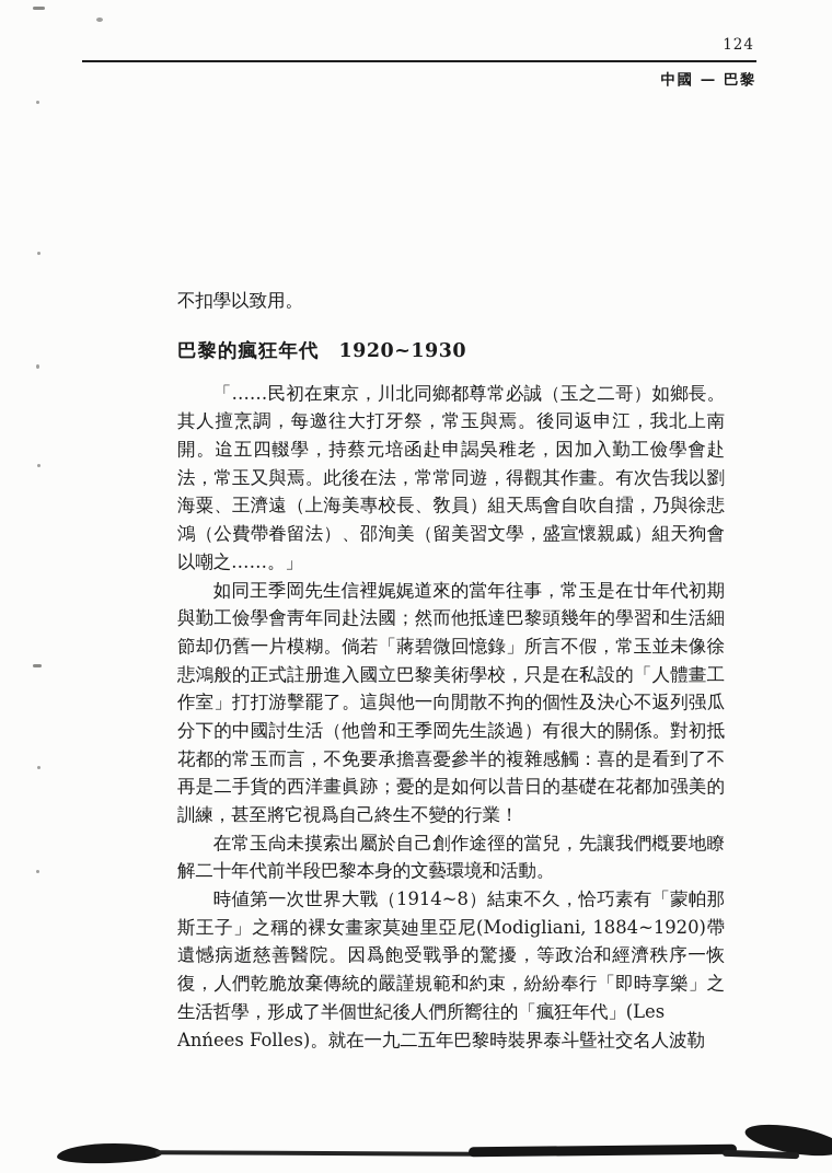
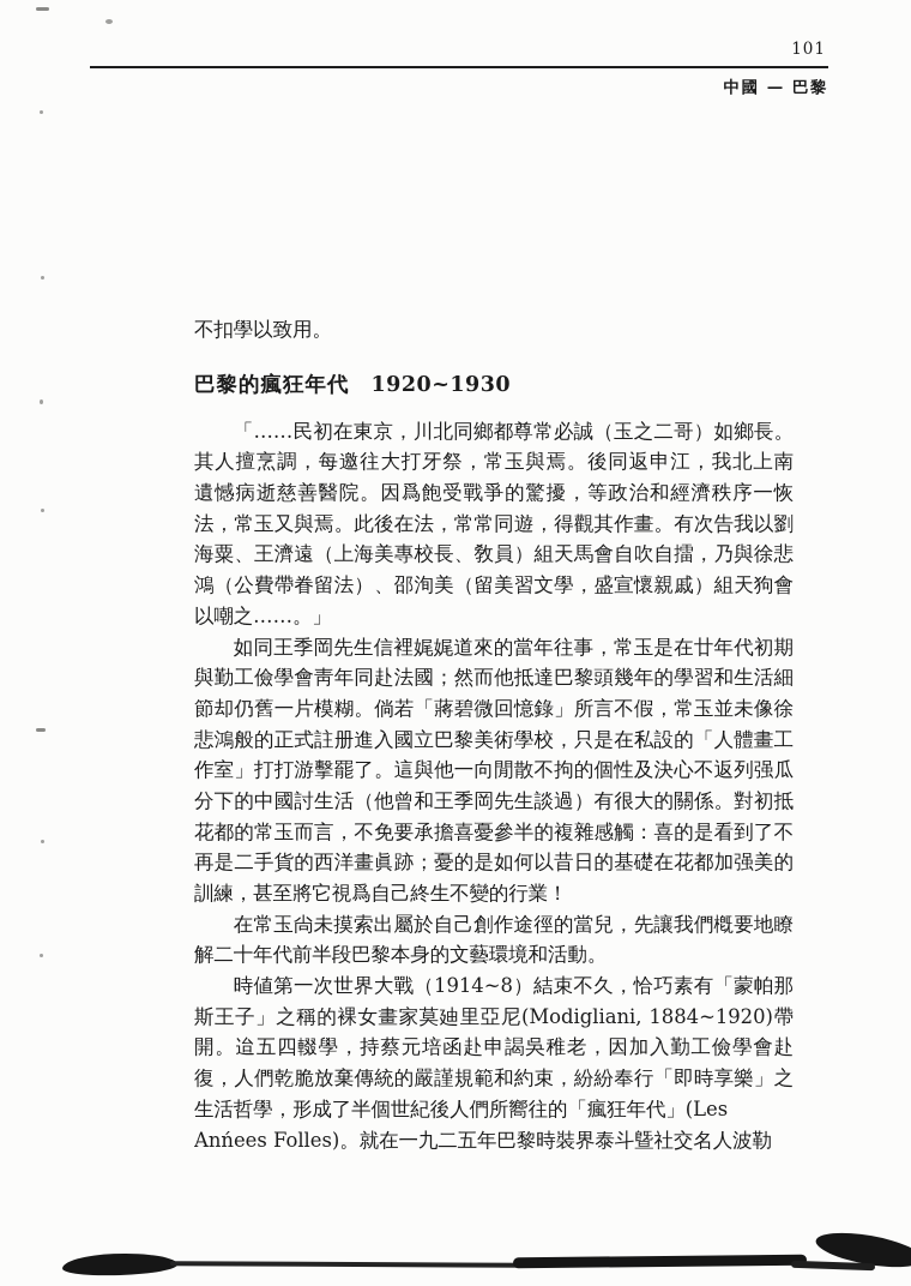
- 124
+ 101
  中國 — 巴黎
  不扣學以致用。
  巴黎的瘋狂年代 1920~1930
  「……民初在東京，川北同鄉都尊常必誠（玉之二哥）如鄉長。
  其人擅烹調，每邀往大打牙祭，常玉與焉。後同返申江，我北上南
- 開。迨五四輟學，持蔡元培函赴申謁吳稚老，因加入勤工儉學會赴
+ 遺憾病逝慈善醫院。因爲飽受戰爭的驚擾，等政治和經濟秩序一恢
  法，常玉又與焉。此後在法，常常同遊，得觀其作畫。有次告我以劉
  海粟、王濟遠（上海美專校長、敎員）組天馬會自吹自擂，乃與徐悲
  鴻（公費帶眷留法）、邵洵美（留美習文學，盛宣懷親戚）組天狗會
  以嘲之……。」
  如同王季岡先生信裡娓娓道來的當年往事，常玉是在廿年代初期
  與勤工儉學會靑年同赴法國；然而他抵達巴黎頭幾年的學習和生活細
  節却仍舊一片模糊。倘若「蔣碧微回憶錄」所言不假，常玉並未像徐
  悲鴻般的正式註册進入國立巴黎美術學校，只是在私設的「人體畫工
  作室」打打游擊罷了。這與他一向閒散不拘的個性及決心不返列强瓜
  分下的中國討生活（他曾和王季岡先生談過）有很大的關係。對初抵
  花都的常玉而言，不免要承擔喜憂參半的複雜感觸：喜的是看到了不
  再是二手貨的西洋畫眞跡；憂的是如何以昔日的基礎在花都加强美的
  訓練，甚至將它視爲自己終生不變的行業！
  在常玉尙未摸索出屬於自己創作途徑的當兒，先讓我們槪要地瞭
  解二十年代前半段巴黎本身的文藝環境和活動。
  時値第一次世界大戰（1914~8）結束不久，恰巧素有「蒙帕那
  斯王子」之稱的裸女畫家莫廸里亞尼(Modigliani, 1884~1920)帶
- 遺憾病逝慈善醫院。因爲飽受戰爭的驚擾，等政治和經濟秩序一恢
+ 開。迨五四輟學，持蔡元培函赴申謁吳稚老，因加入勤工儉學會赴
  復，人們乾脆放棄傳統的嚴謹規範和約束，紛紛奉行「即時享樂」之
  生活哲學，形成了半個世紀後人們所嚮往的「瘋狂年代」(Les
  Anńees Folles)。就在一九二五年巴黎時裝界泰斗曁社交名人波勒
